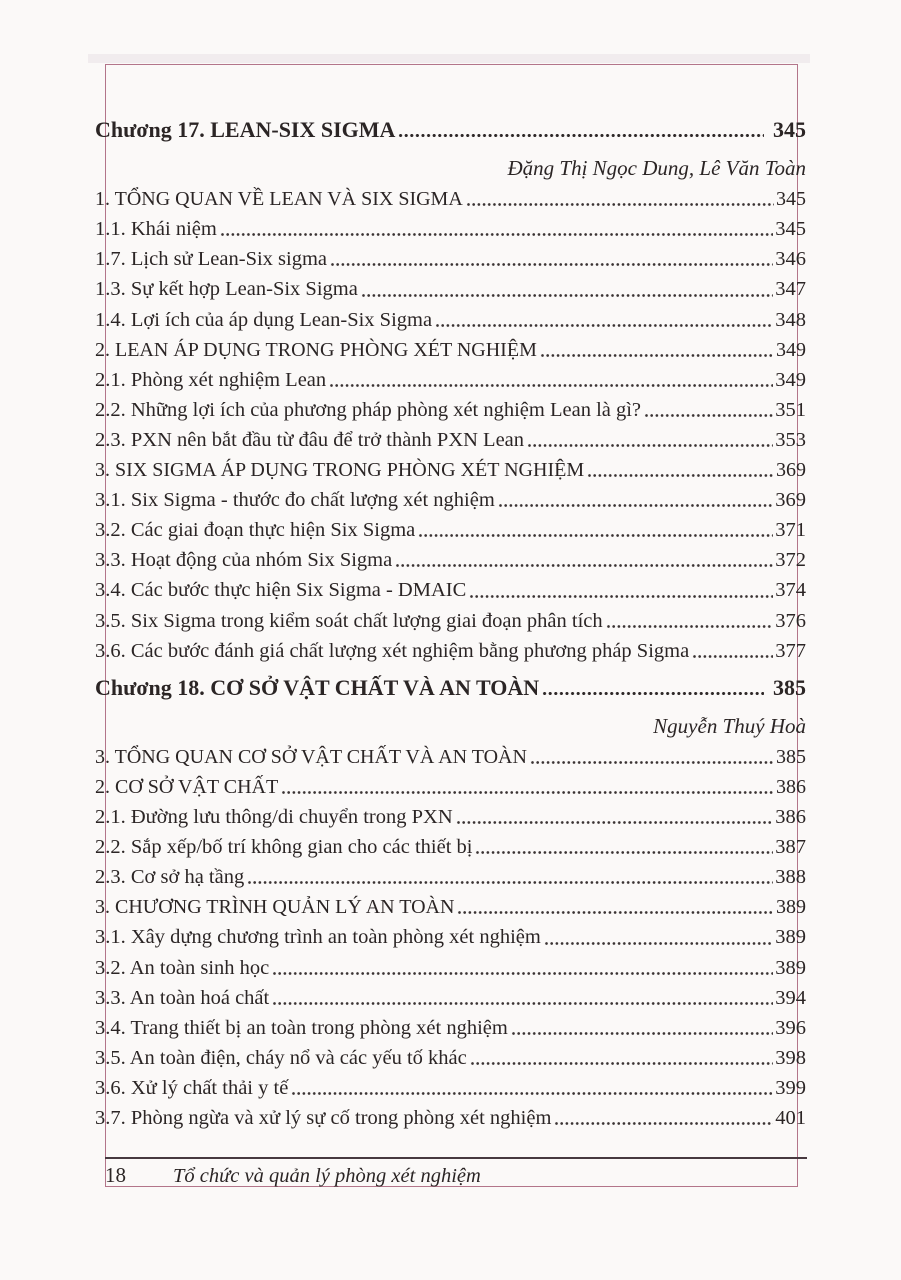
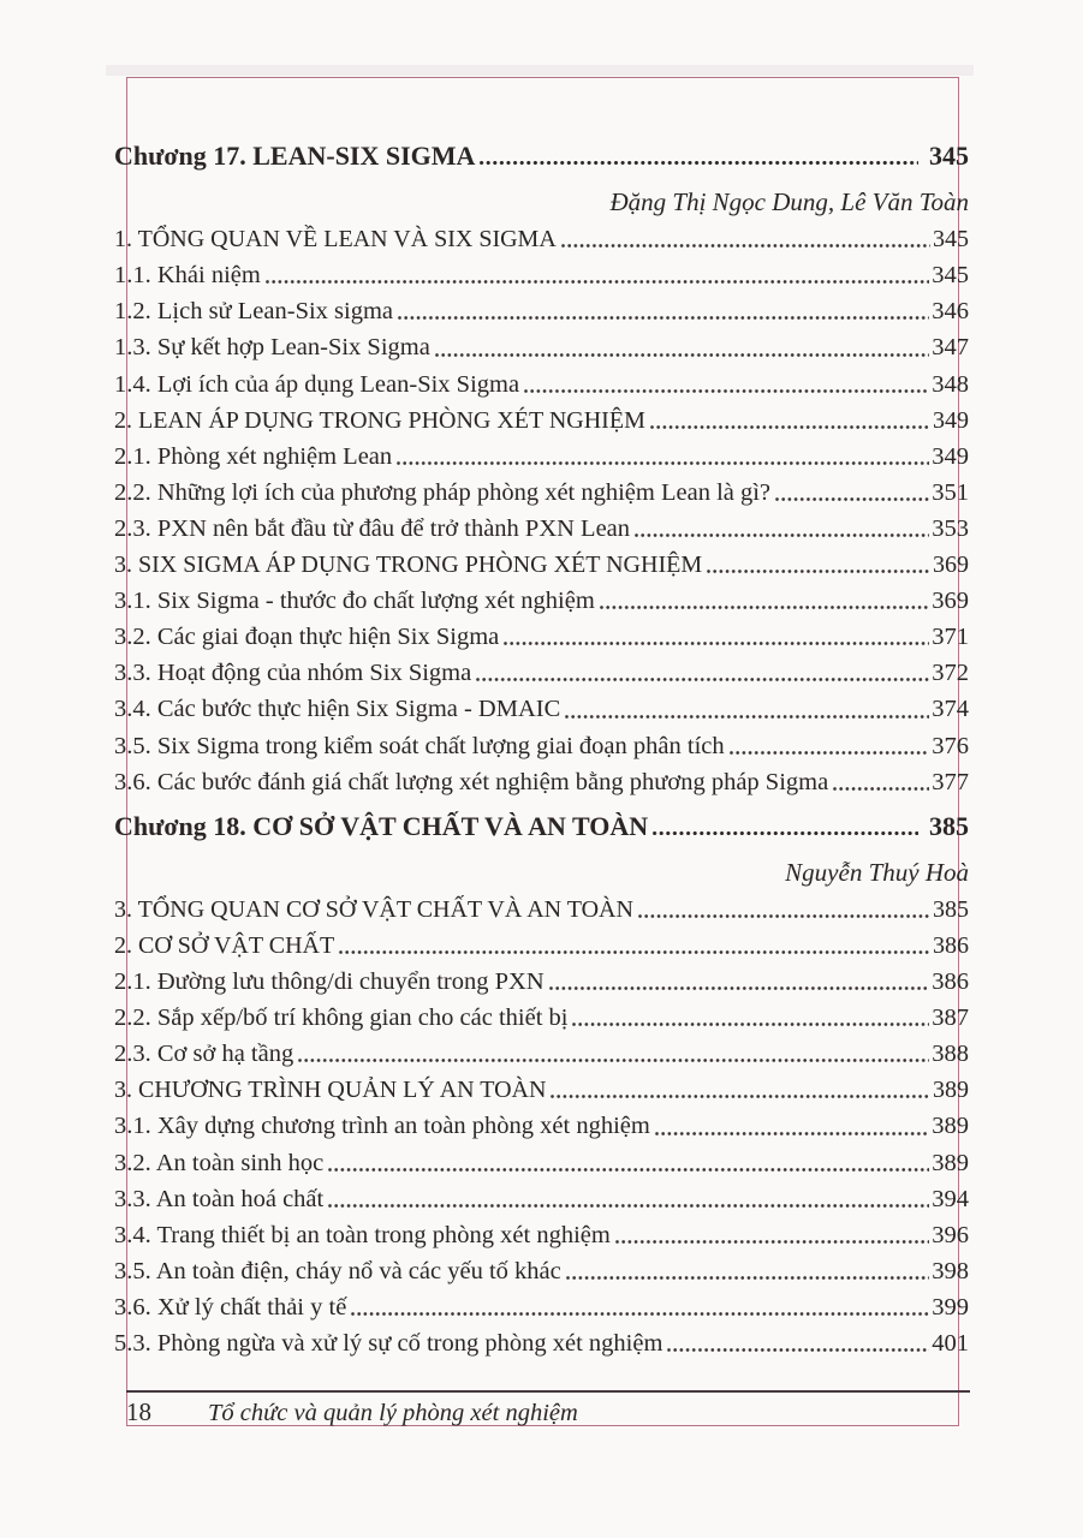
  Chương 17. LEAN-SIX SIGMA
  345
  Đặng Thị Ngọc Dung, Lê Văn Toàn
  1. TỔNG QUAN VỀ LEAN VÀ SIX SIGMA
  345
  1.1. Khái niệm
  345
- 1.7. Lịch sử Lean-Six sigma
+ 1.2. Lịch sử Lean-Six sigma
  346
  1.3. Sự kết hợp Lean-Six Sigma
  347
  1.4. Lợi ích của áp dụng Lean-Six Sigma
  348
  2. LEAN ÁP DỤNG TRONG PHÒNG XÉT NGHIỆM
  349
  2.1. Phòng xét nghiệm Lean
  349
  2.2. Những lợi ích của phương pháp phòng xét nghiệm Lean là gì?
  351
  2.3. PXN nên bắt đầu từ đâu để trở thành PXN Lean
  353
  3. SIX SIGMA ÁP DỤNG TRONG PHÒNG XÉT NGHIỆM
  369
  3.1. Six Sigma - thước đo chất lượng xét nghiệm
  369
  3.2. Các giai đoạn thực hiện Six Sigma
  371
  3.3. Hoạt động của nhóm Six Sigma
  372
  3.4. Các bước thực hiện Six Sigma - DMAIC
  374
  3.5. Six Sigma trong kiểm soát chất lượng giai đoạn phân tích
  376
  3.6. Các bước đánh giá chất lượng xét nghiệm bằng phương pháp Sigma
  377
  Chương 18. CƠ SỞ VẬT CHẤT VÀ AN TOÀN
  385
  Nguyễn Thuý Hoà
  3. TỔNG QUAN CƠ SỞ VẬT CHẤT VÀ AN TOÀN
  385
  2. CƠ SỞ VẬT CHẤT
  386
  2.1. Đường lưu thông/di chuyển trong PXN
  386
  2.2. Sắp xếp/bố trí không gian cho các thiết bị
  387
  2.3. Cơ sở hạ tầng
  388
  3. CHƯƠNG TRÌNH QUẢN LÝ AN TOÀN
  389
  3.1. Xây dựng chương trình an toàn phòng xét nghiệm
  389
  3.2. An toàn sinh học
  389
  3.3. An toàn hoá chất
  394
  3.4. Trang thiết bị an toàn trong phòng xét nghiệm
  396
  3.5. An toàn điện, cháy nổ và các yếu tố khác
  398
  3.6. Xử lý chất thải y tế
  399
- 3.7. Phòng ngừa và xử lý sự cố trong phòng xét nghiệm
+ 5.3. Phòng ngừa và xử lý sự cố trong phòng xét nghiệm
  401
  18
  Tổ chức và quản lý phòng xét nghiệm
